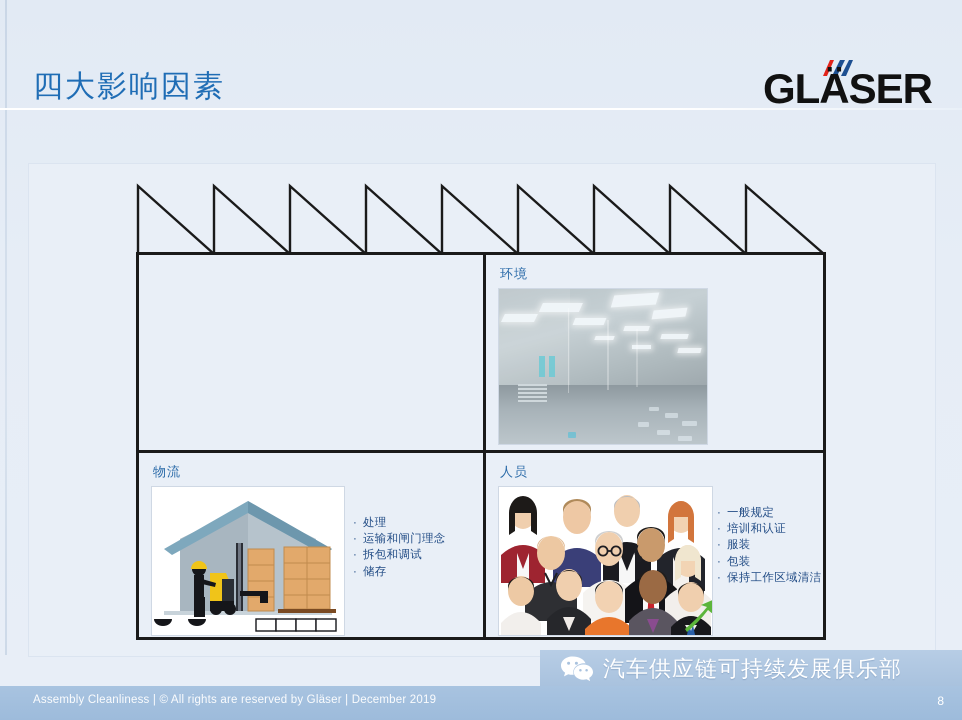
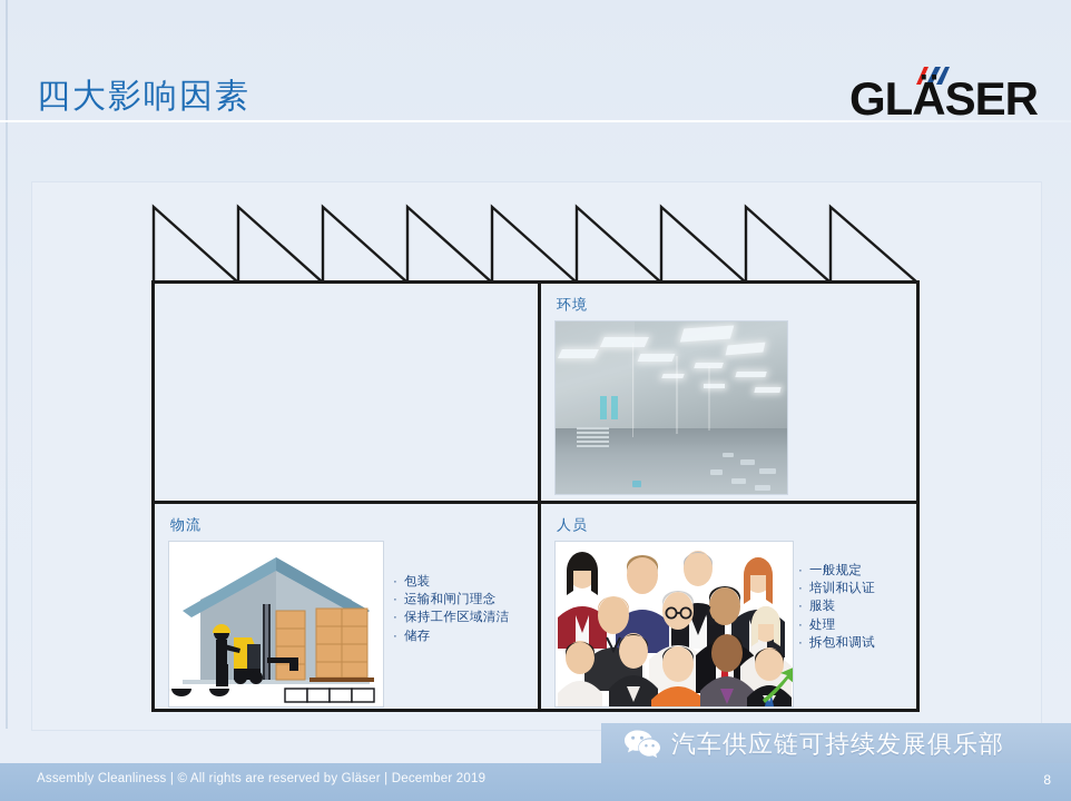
  四大影响因素
  GLÄSER
  环境
  物流
- · 处理
+ · 包装
  · 运输和闸门理念
- · 拆包和调试
+ · 保持工作区域清洁
  · 储存
  人员
  · 一般规定
  · 培训和认证
  · 服装
- · 包装
+ · 处理
- · 保持工作区域清洁
+ · 拆包和调试
  汽车供应链可持续发展俱乐部
  Assembly Cleanliness | © All rights are reserved by Gläser | December 2019
  8
